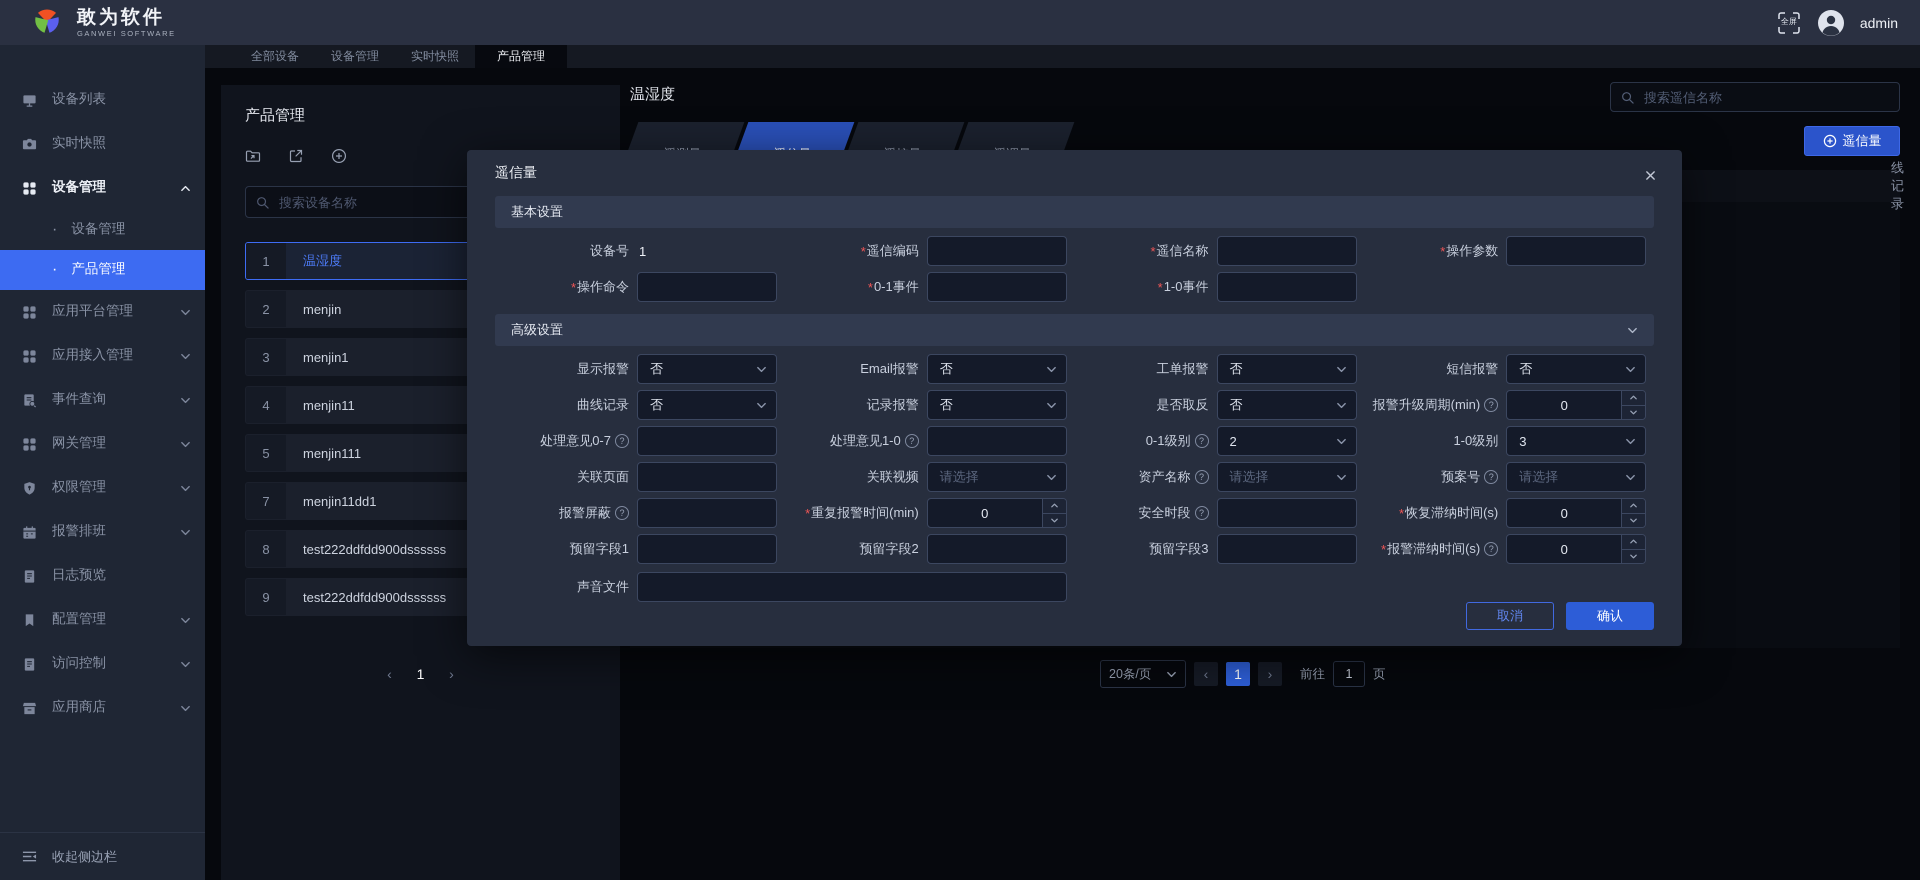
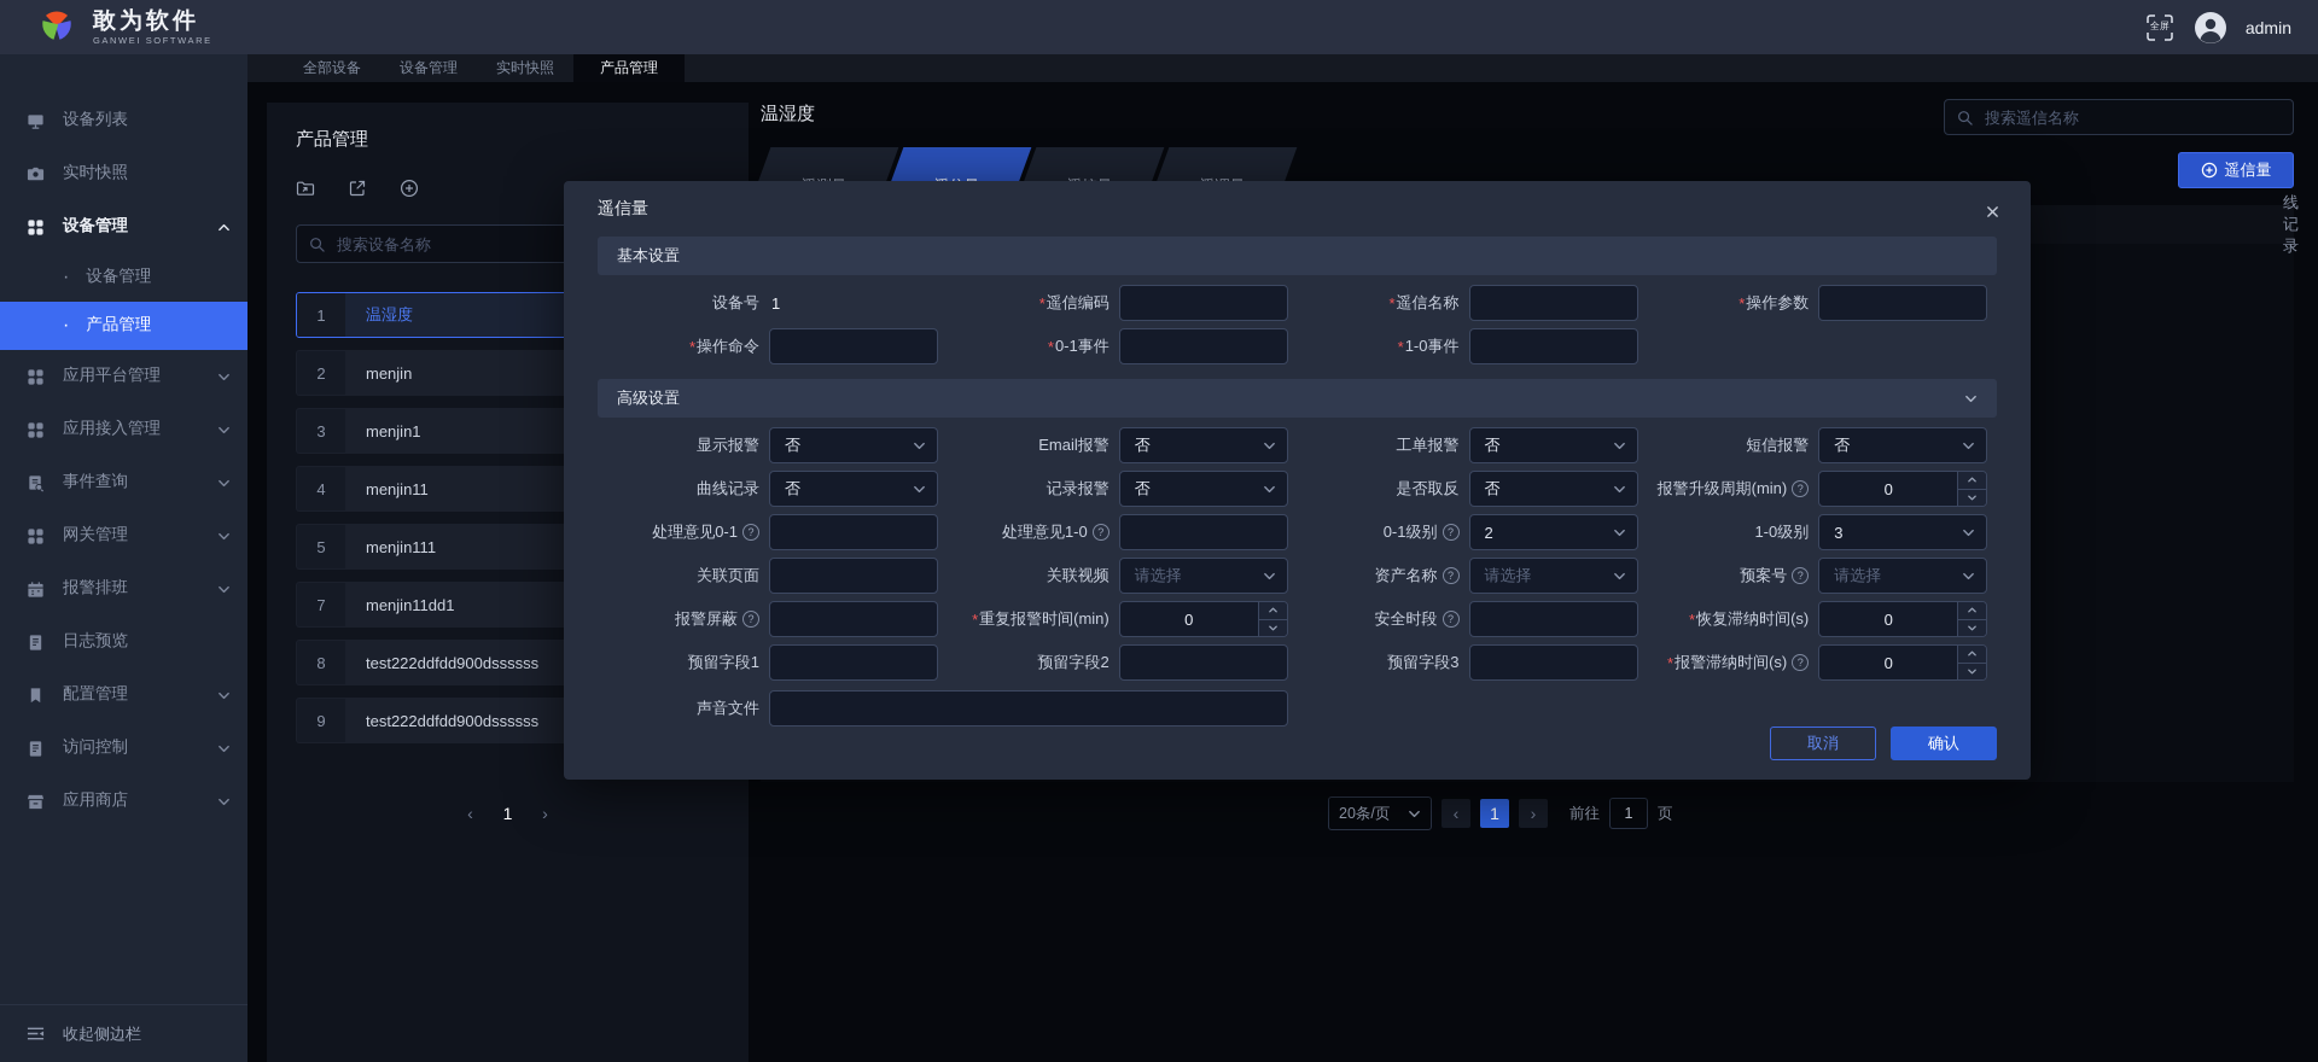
  敢为软件
  GANWEI SOFTWARE
  全屏
  admin
  设备列表
  实时快照
  设备管理
  ·
  设备管理
  ·
  产品管理
  应用平台管理
  应用接入管理
  事件查询
  网关管理
- 权限管理
  报警排班
  日志预览
  配置管理
  访问控制
  应用商店
  收起侧边栏
  全部设备
  设备管理
  实时快照
  产品管理
  温湿度
  搜索遥信名称
  遥信量
  线记录
  20条/页
  ‹
  1
  ›
  前往
  1
  页
  产品管理
  搜索设备名称
  1
  温湿度
  2
  menjin
  3
  menjin1
  4
  menjin11
  5
  menjin111
  7
  menjin11dd1
  8
  test222ddfdd900dssssss
  9
  test222ddfdd900dssssss
  ‹
  1
  ›
  遥信量
  基本设置
  设备号
  1
  *
  遥信编码
  *
  遥信名称
  *
  操作参数
  *
  操作命令
  *
  0-1事件
  *
  1-0事件
  高级设置
  显示报警
  否
  Email报警
  否
  工单报警
  否
  短信报警
  否
  曲线记录
  否
  记录报警
  否
  是否取反
  否
  报警升级周期(min)
  ?
  0
- 处理意见0-7
+ 处理意见0-1
  ?
  处理意见1-0
  ?
  0-1级别
  ?
  2
  1-0级别
  3
  关联页面
  关联视频
  请选择
  资产名称
  ?
  请选择
  预案号
  ?
  请选择
  报警屏蔽
  ?
  *
  重复报警时间(min)
  0
  安全时段
  ?
  *
  恢复滞纳时间(s)
  0
  预留字段1
  预留字段2
  预留字段3
  *
  报警滞纳时间(s)
  ?
  0
  声音文件
  取消
  确认
